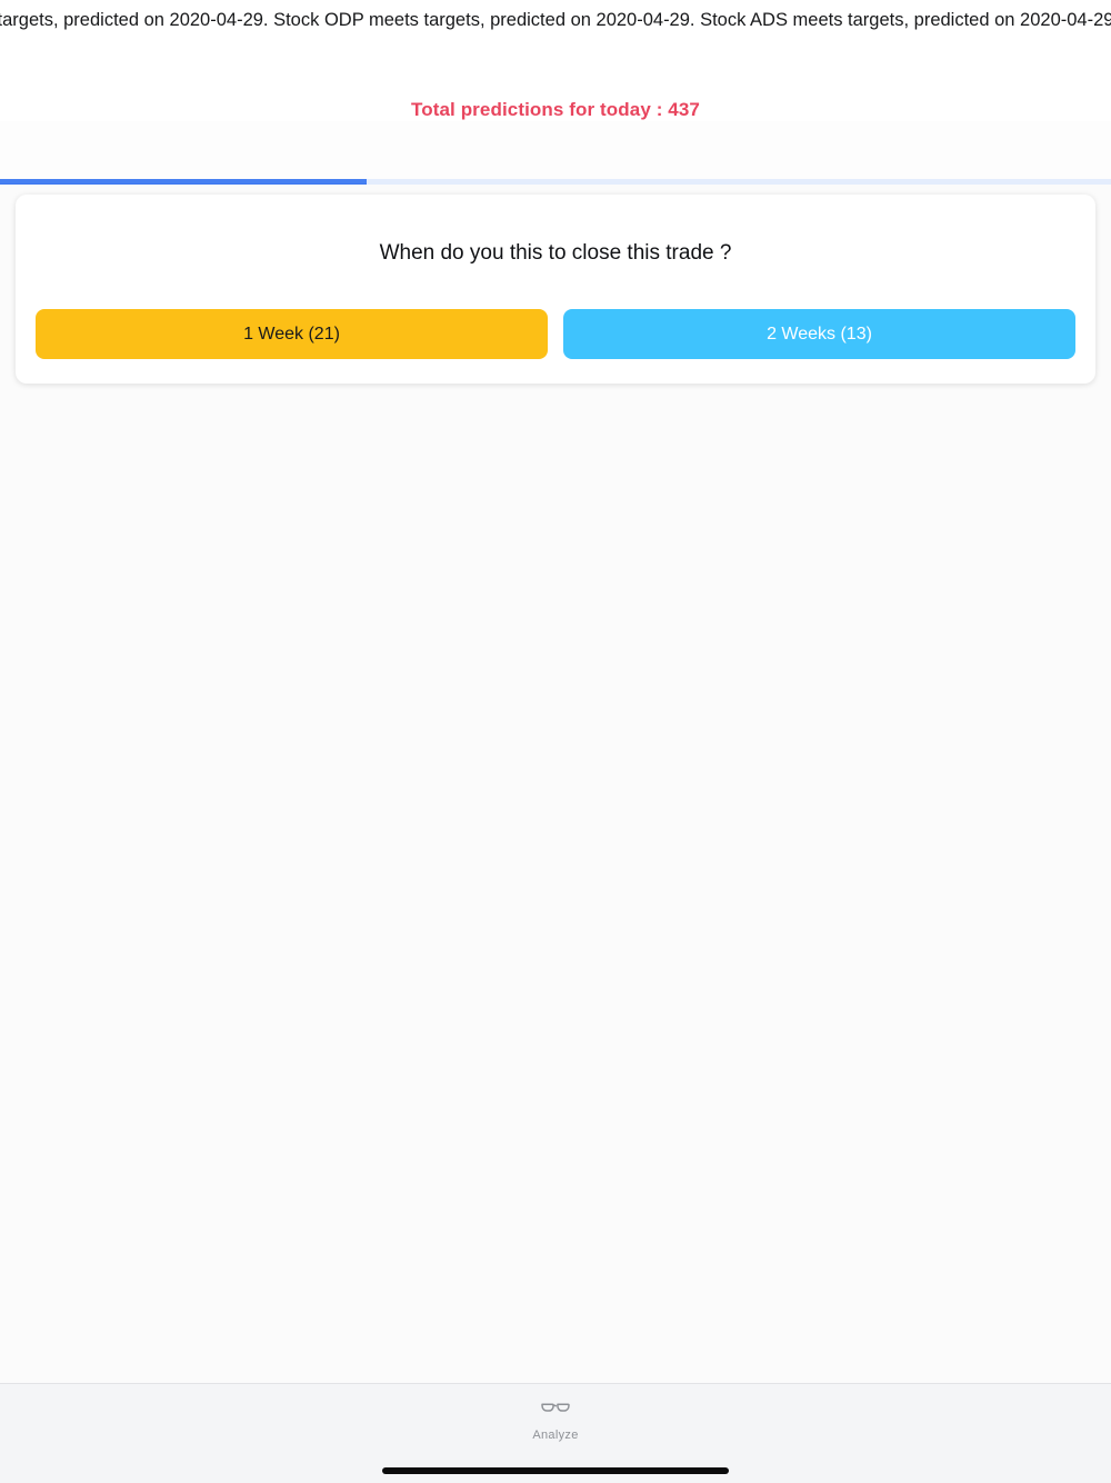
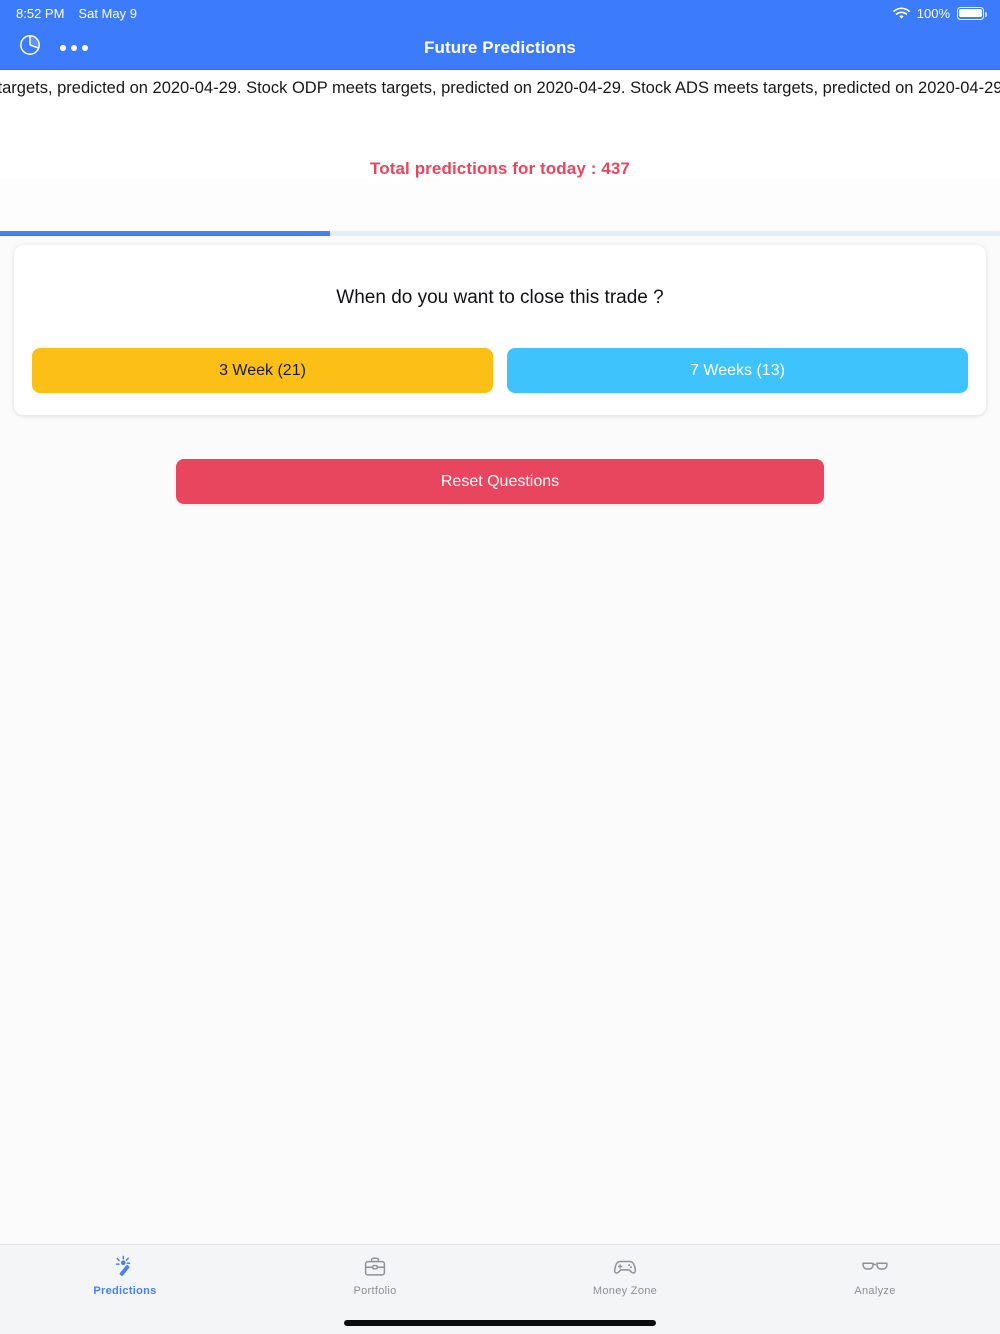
+ 8:52 PM
+ Sat May 9
+ 100%
+ Future Predictions
  argets, predicted on 2020-04-29. Stock ODP meets targets, predicted on 2020-04-29. Stock ADS meets targets, predicted on 2020-04-29
  Total predictions for today : 437
- When do you this to close this trade ?
+ When do you want to close this trade ?
- 1 Week (21)
+ 3 Week (21)
- 2 Weeks (13)
+ 7 Weeks (13)
+ Reset Questions
+ Predictions
+ Portfolio
+ Money Zone
  Analyze
